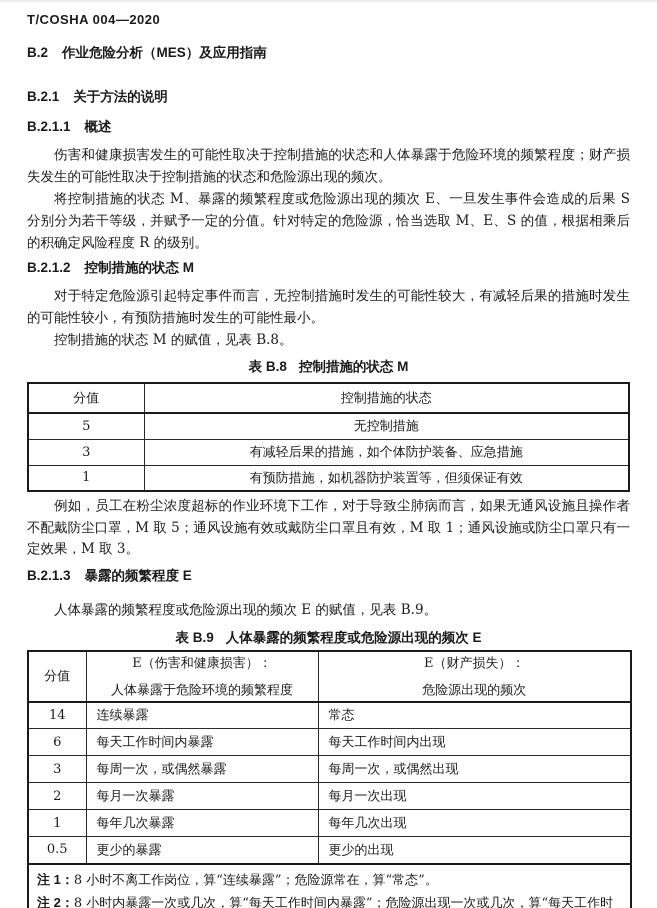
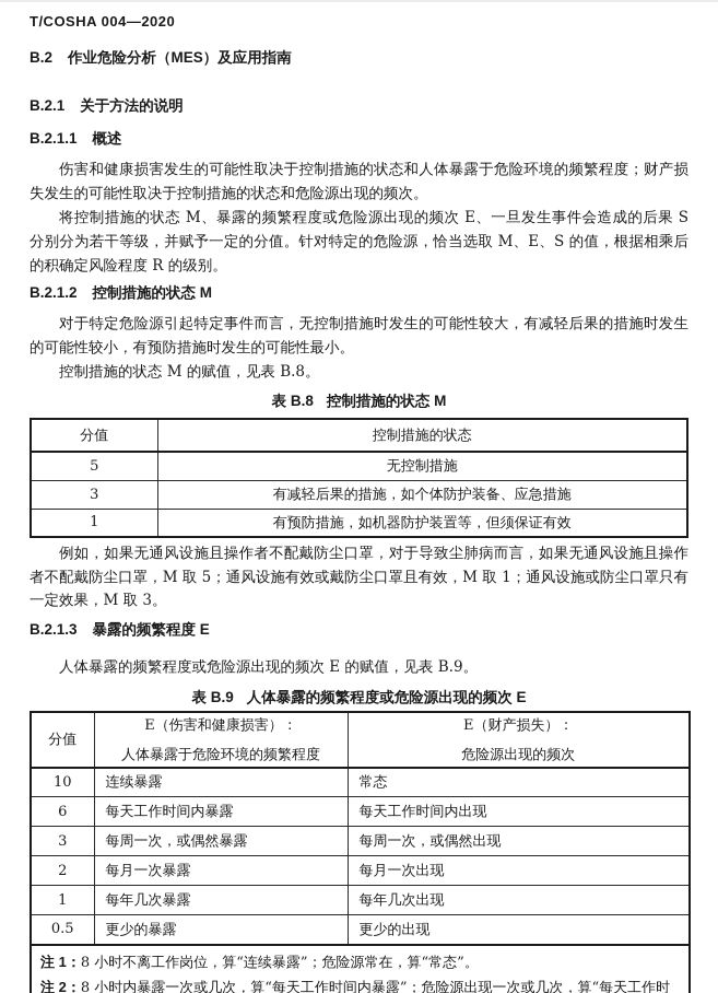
  T/COSHA 004—2020
  B.2 作业危险分析（MES）及应用指南
  B.2.1 关于方法的说明
  B.2.1.1 概述
  伤害和健康损害发生的可能性取决于控制措施的状态和人体暴露于危险环境的频繁程度；财产损失发生的可能性取决于控制措施的状态和危险源出现的频次。
  将控制措施的状态 M、暴露的频繁程度或危险源出现的频次 E、一旦发生事件会造成的后果 S 分别分为若干等级，并赋予一定的分值。针对特定的危险源，恰当选取 M、E、S 的值，根据相乘后的积确定风险程度 R 的级别。
  B.2.1.2 控制措施的状态 M
  对于特定危险源引起特定事件而言，无控制措施时发生的可能性较大，有减轻后果的措施时发生的可能性较小，有预防措施时发生的可能性最小。
  控制措施的状态 M 的赋值，见表 B.8。
  表 B.8 控制措施的状态 M
  分值	控制措施的状态
  5	无控制措施
  3	有减轻后果的措施，如个体防护装备、应急措施
  1	有预防措施，如机器防护装置等，但须保证有效
- 例如，员工在粉尘浓度超标的作业环境下工作，对于导致尘肺病而言，如果无通风设施且操作者不配戴防尘口罩，M 取 5；通风设施有效或戴防尘口罩且有效，M 取 1；通风设施或防尘口罩只有一定效果，M 取 3。
+ 例如，如果无通风设施且操作者不配戴防尘口罩，对于导致尘肺病而言，如果无通风设施且操作者不配戴防尘口罩，M 取 5；通风设施有效或戴防尘口罩且有效，M 取 1；通风设施或防尘口罩只有一定效果，M 取 3。
  B.2.1.3 暴露的频繁程度 E
  人体暴露的频繁程度或危险源出现的频次 E 的赋值，见表 B.9。
  表 B.9 人体暴露的频繁程度或危险源出现的频次 E
  分值	E（伤害和健康损害）： 人体暴露于危险环境的频繁程度	E（财产损失）： 危险源出现的频次
- 14	连续暴露	常态
+ 10	连续暴露	常态
  6	每天工作时间内暴露	每天工作时间内出现
  3	每周一次，或偶然暴露	每周一次，或偶然出现
  2	每月一次暴露	每月一次出现
  1	每年几次暴露	每年几次出现
  0.5	更少的暴露	更少的出现
  注 1：8 小时不离工作岗位，算“连续暴露”；危险源常在，算“常态”。 注 2：8 小时内暴露一次或几次，算“每天工作时间内暴露”；危险源出现一次或几次，算“每天工作时
